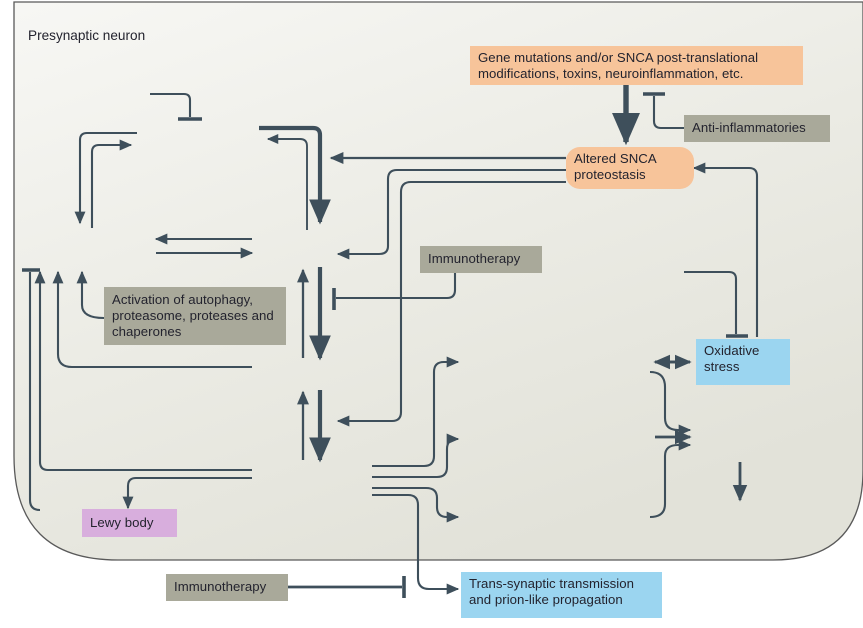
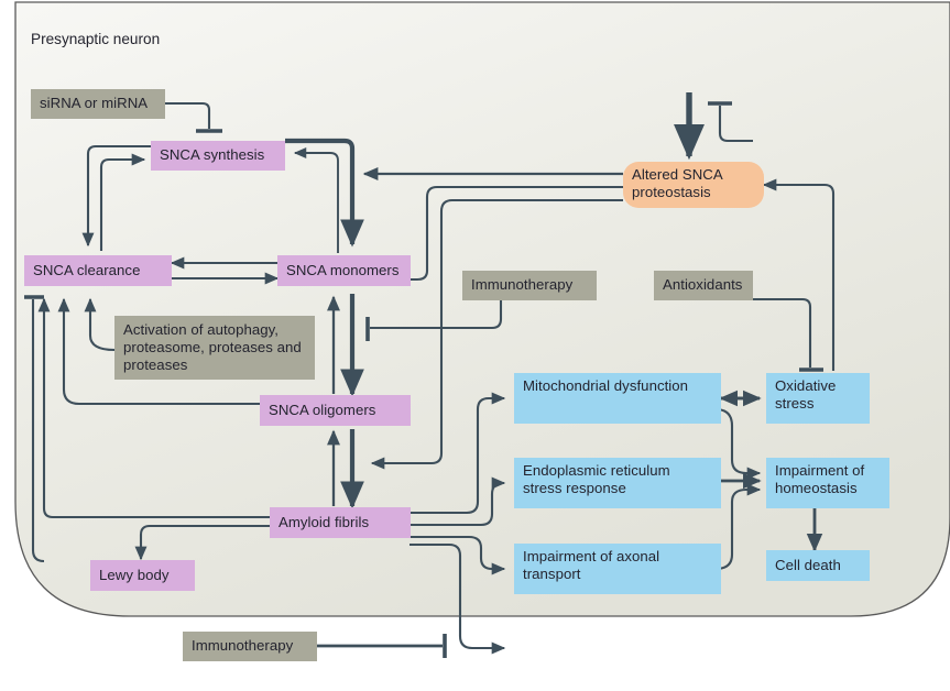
  Presynaptic neuron
+ siRNA or miRNA
+ SNCA synthesis
+ SNCA clearance
+ SNCA monomers
- Activation of autophagy, proteasome, proteases and chaperones
+ Activation of autophagy, proteasome, proteases and proteases
+ SNCA oligomers
+ Amyloid fibrils
  Lewy body
- Gene mutations and/or SNCA post-translational modifications, toxins, neuroinflammation, etc.
- Anti-inflammatories
  Altered SNCA proteostasis
  Immunotherapy
+ Antioxidants
+ Mitochondrial dysfunction
  Oxidative stress
+ Endoplasmic reticulum stress response
+ Impairment of homeostasis
+ Impairment of axonal transport
+ Cell death
  Immunotherapy
- Trans-synaptic transmission and prion-like propagation
